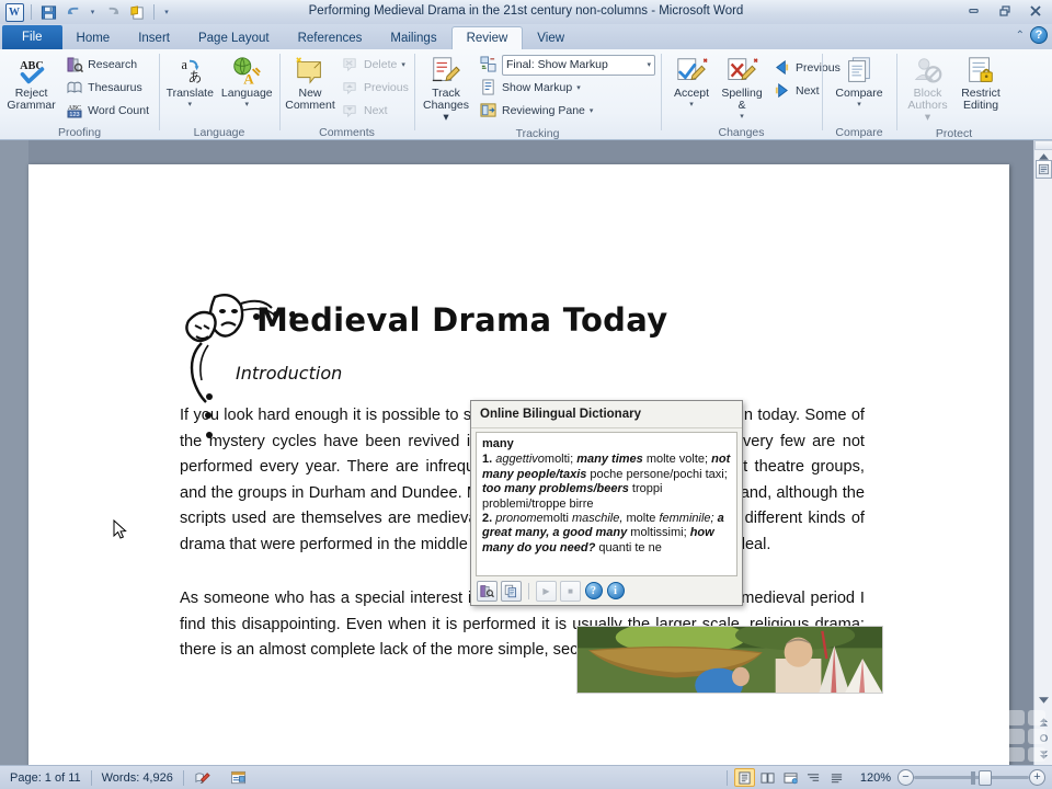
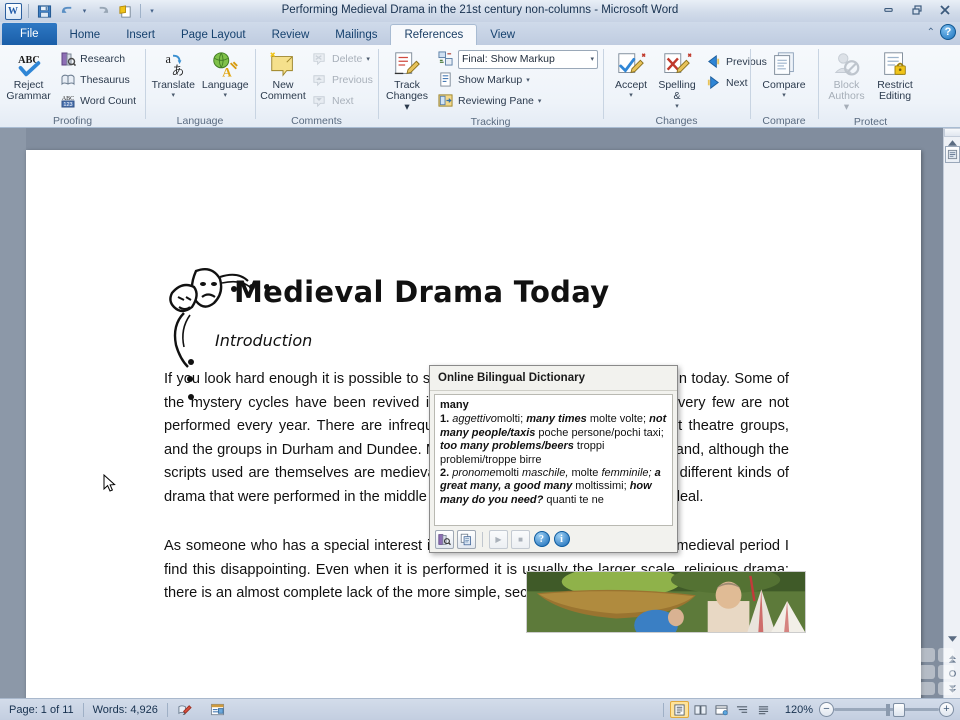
  W
  Performing Medieval Drama in the 21st century non-columns - Microsoft Word
  File
  Home
  Insert
  Page Layout
- References
+ Review
  Mailings
- Review
+ References
  View
  ⌃
  ?
  ABC
  Reject
  Grammar
  Research
  Thesaurus
  Word Count
  Proofing
  a
  あ
  Translate
  A
  Language
  Language
  New
  Comment
  Delete
  Previous
  Next
  Comments
  Track
  Changes ▾
  Final: Show Markup
  Show Markup
  Reviewing Pane
  Tracking
  Accept
  Spelling &
  Next
  Changes
  Compare
  Compare
  Block
  Authors ▾
  Restrict
  Editing
  Protect
  Medieval Drama Today
  Introduction
  As someone who has a special interest medieval period I find this disappointing. Even when it is performed it is usually the larger scale, religious drama; there is an almost complete lack of the more simple, sec
  Online Bilingual Dictionary
  many
  1. aggettivomolti; many times molte volte; not many people/taxis poche persone/pochi taxi; too many problems/beers troppi problemi/troppe birre
  2. pronomemolti maschile, molte femminile; a great many, a good many moltissimi; how many do you need? quanti te ne
  ▶
  ■
  ?
  i
  Page: 1 of 11
  Words: 4,926
  120%
  −
  +
